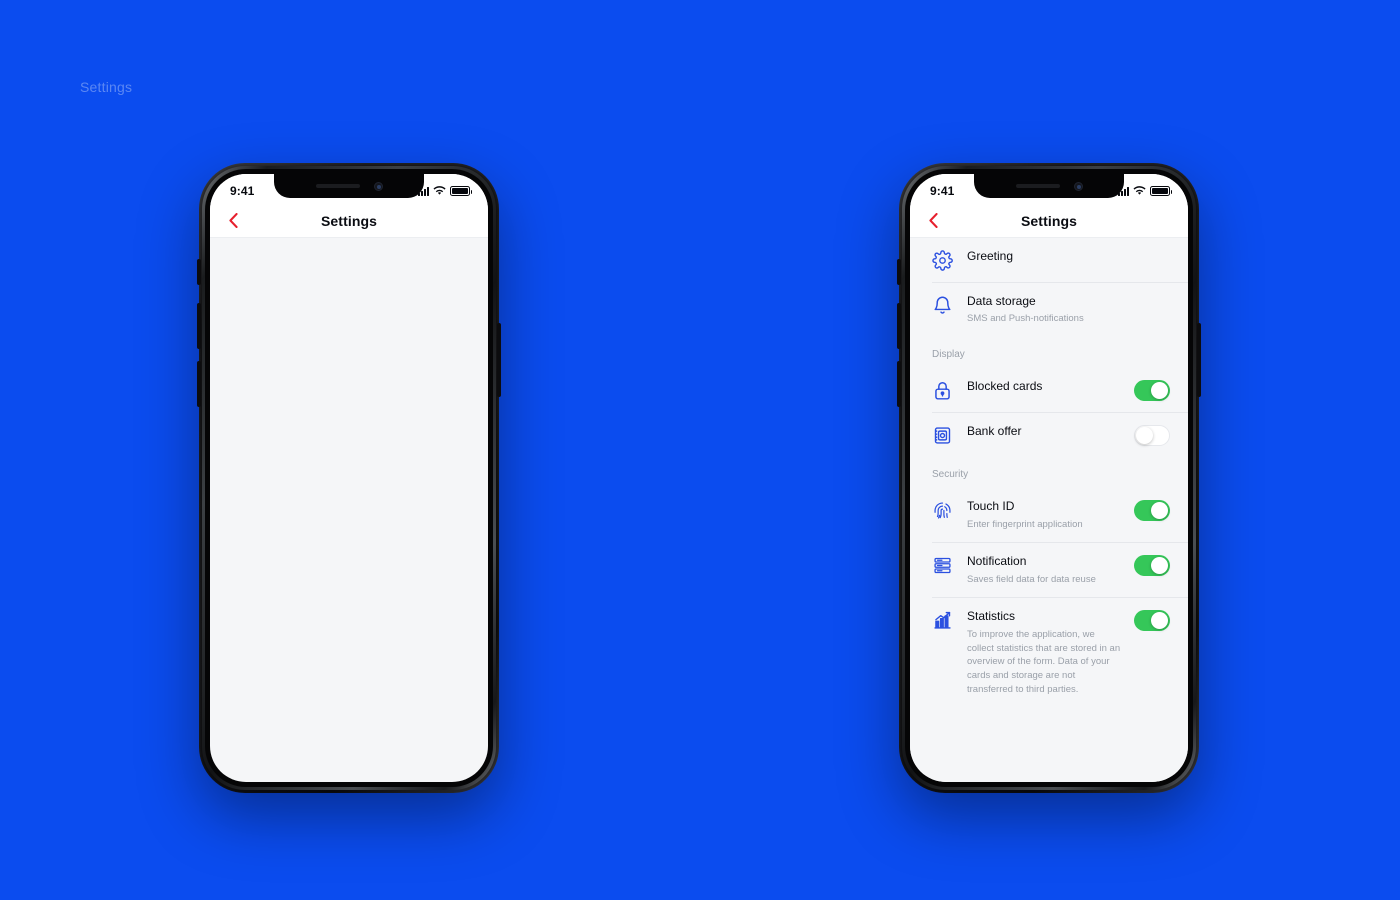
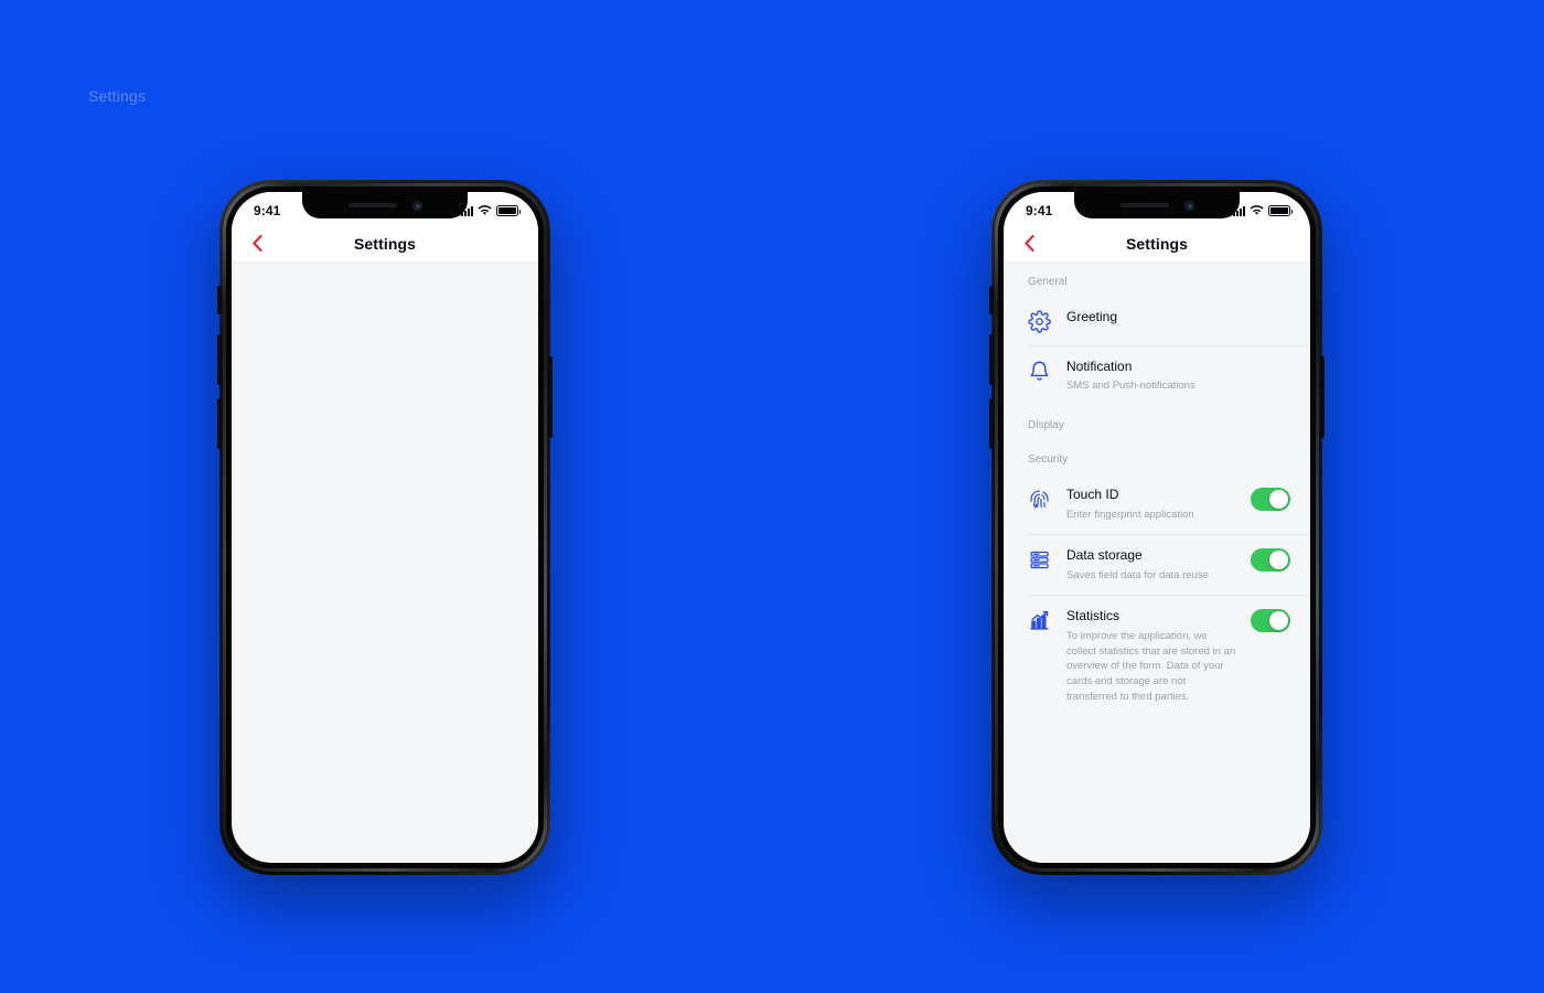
  Settings
  9:41
  Settings
  9:41
  Settings
+ General
  Greeting
- Data storage
+ Notification
  SMS and Push-notifications
  Display
- Blocked cards
- Bank offer
  Security
  Touch ID
  Enter fingerprint application
- Notification
+ Data storage
  Saves field data for data reuse
  Statistics
  To improve the application, we collect statistics that are stored in an overview of the form. Data of your cards and storage are not transferred to third parties.
